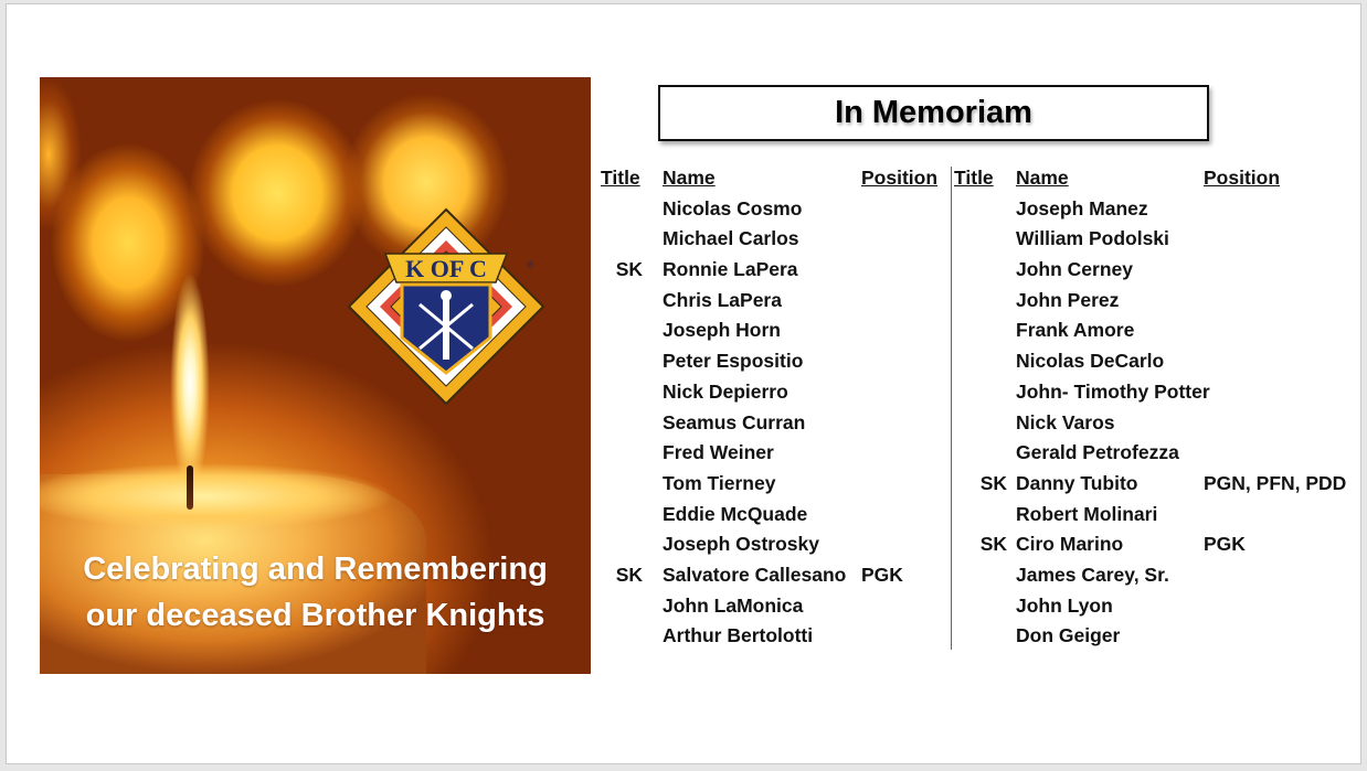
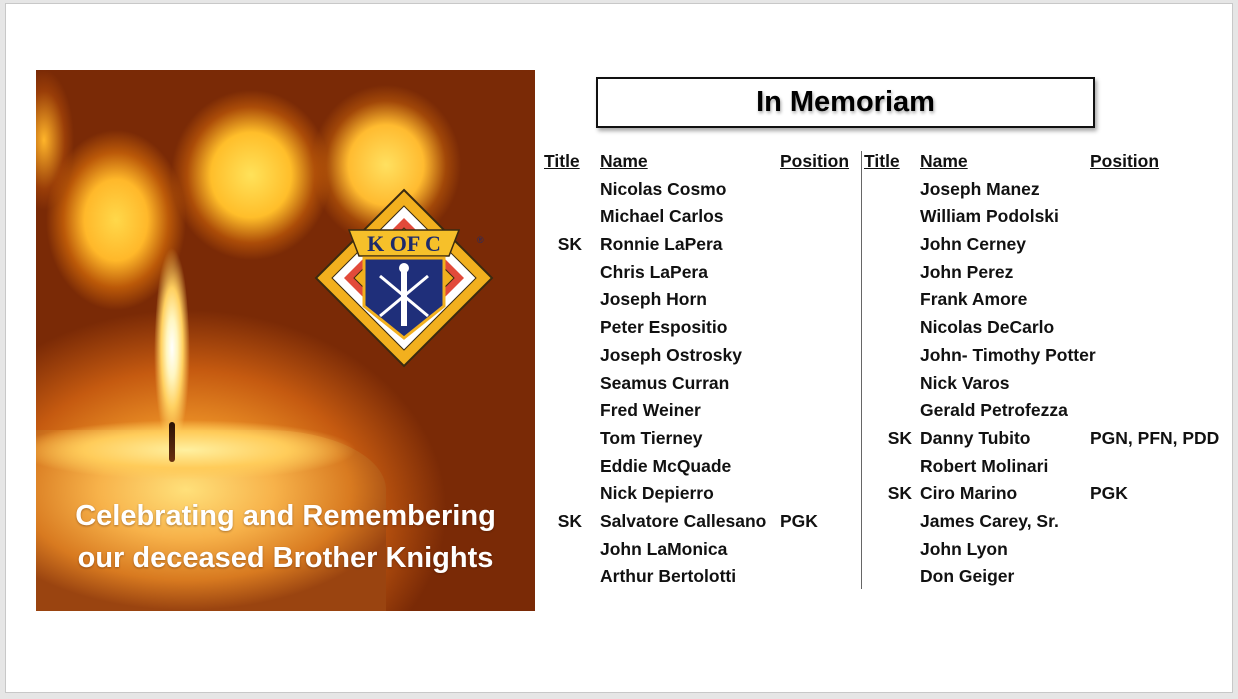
  K OF C
  ®
  Celebrating and Remembering
  our deceased Brother Knights
  In Memoriam
  Title
  Name
  Position
  Nicolas Cosmo
  Michael Carlos
  SK
  Ronnie LaPera
  Chris LaPera
  Joseph Horn
  Peter Espositio
- Nick Depierro
+ Joseph Ostrosky
  Seamus Curran
  Fred Weiner
  Tom Tierney
  Eddie McQuade
- Joseph Ostrosky
+ Nick Depierro
  SK
  Salvatore Callesano
  PGK
  John LaMonica
  Arthur Bertolotti
  Title
  Name
  Position
  Joseph Manez
  William Podolski
  John Cerney
  John Perez
  Frank Amore
  Nicolas DeCarlo
  John- Timothy Potter
  Nick Varos
  Gerald Petrofezza
  SK
  Danny Tubito
  PGN, PFN, PDD
  Robert Molinari
  SK
  Ciro Marino
  PGK
  James Carey, Sr.
  John Lyon
  Don Geiger
